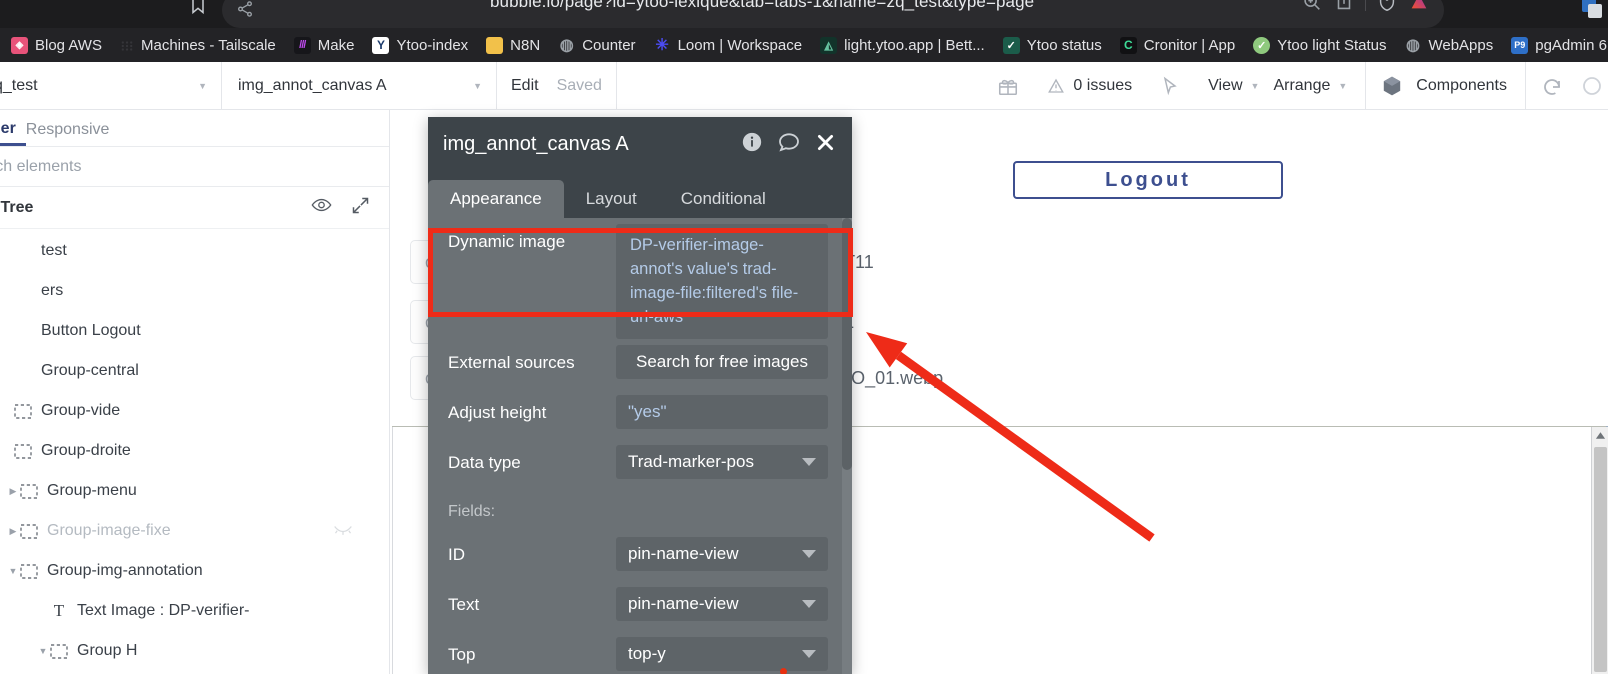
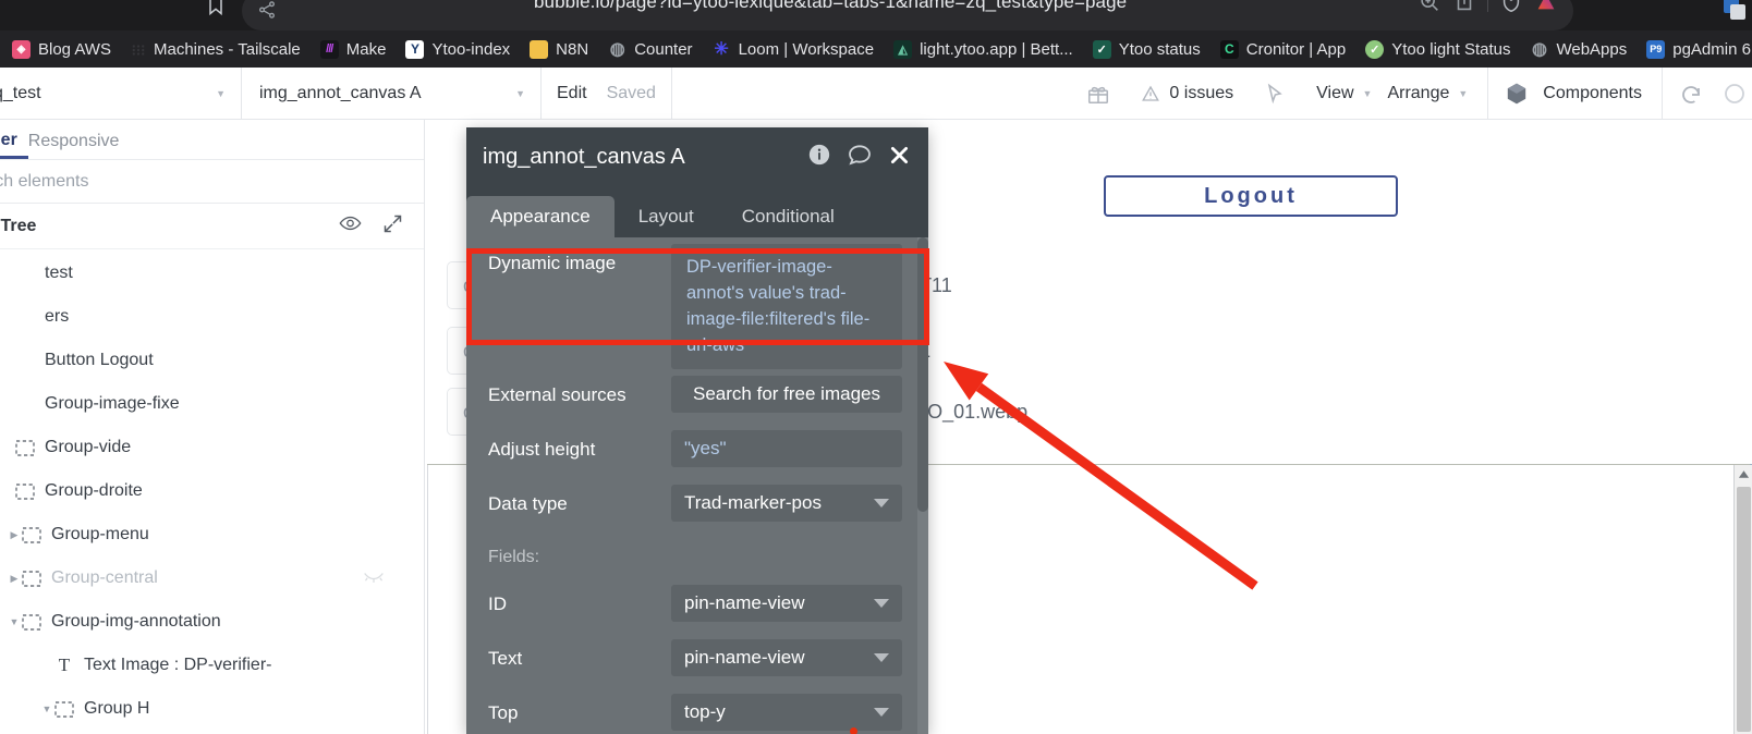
  bubble.io/page?id=ytoo-lexique&tab=tabs-1&name=zq_test&type=page
  ◈
  Blog AWS
  Machines - Tailscale
  ///
  Make
  Y
  Ytoo-index
  N8N
  ◍
  Counter
  ✳
  Loom | Workspace
  ◭
  light.ytoo.app | Bett...
  ✓
  Ytoo status
  C
  Cronitor | App
  ✓
  Ytoo light Status
  ◍
  WebApps
  P9
  pgAdmin 6
  _test
  ▼
  img_annot_canvas A
  ▼
  Edit
  Saved
  0 issues
  View
  ▼
  Arrange
  ▼
  Components
  Responsive
  h elements
  test
  ers
  Button Logout
- Group-central
+ Group-image-fixe
  Group-vide
  Group-droite
  ▶
  Group-menu
  ▶
- Group-image-fixe
+ Group-central
  ▼
  Group-img-annotation
  T
  Text Image : DP-verifier-
  ▼
  Group H
  Logout
  img_annot_canvas A
  Appearance
  Layout
  Conditional
  Dynamic image
  DP-verifier-image-annot's value's trad-image-file:filtered's file-url-aws
  External sources
  Search for free images
  Adjust height
  "yes"
  Data type
  Trad-marker-pos
  Fields:
  ID
  pin-name-view
  Text
  pin-name-view
  Top
  top-y
